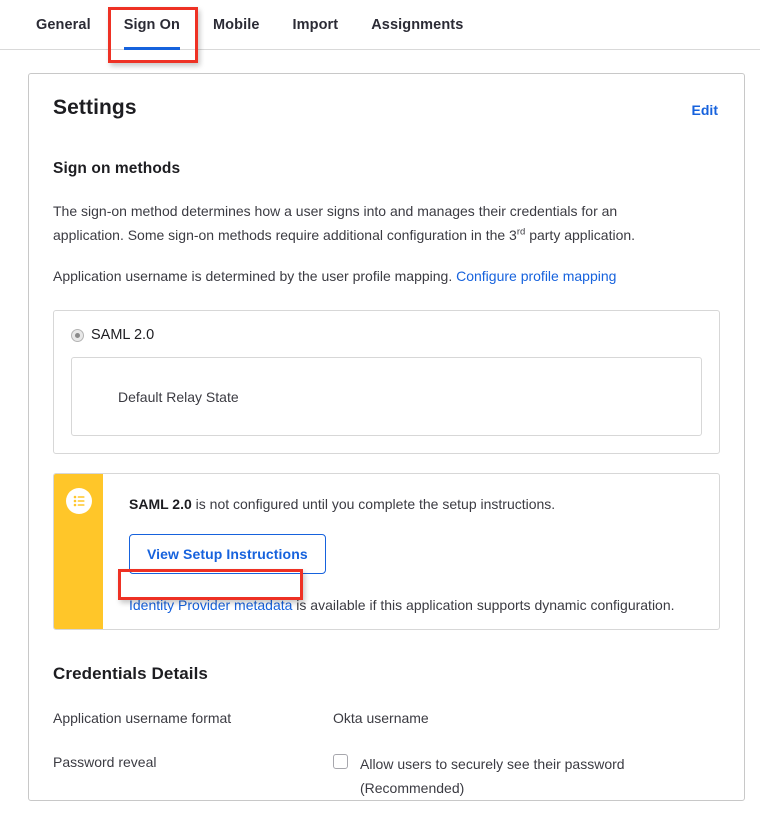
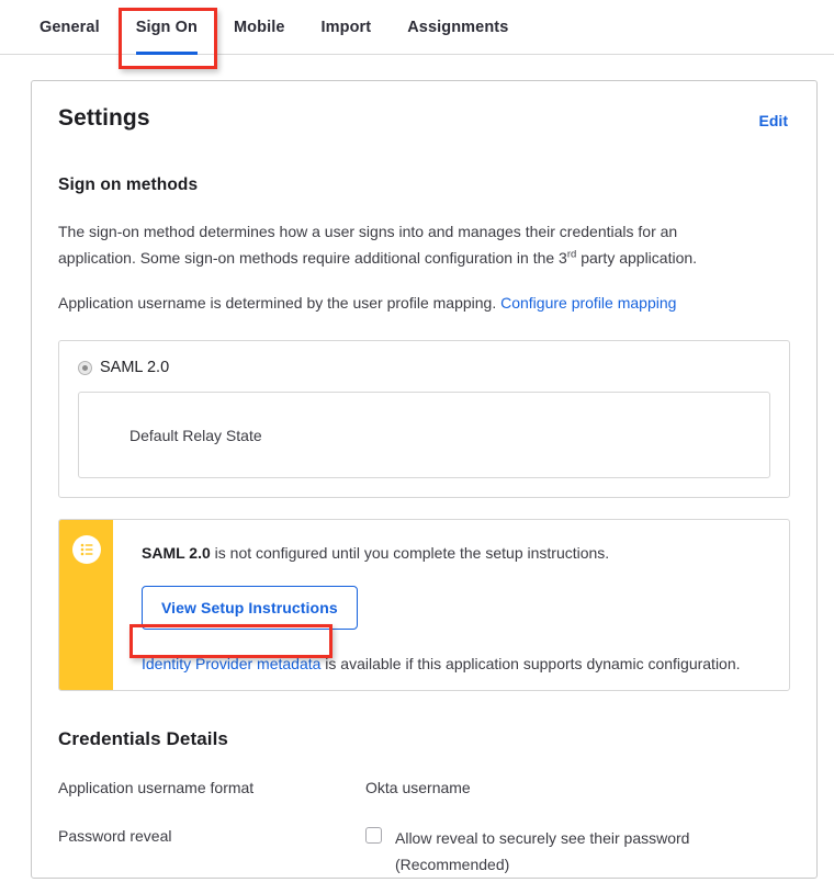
  General
  Sign On
  Mobile
  Import
  Assignments
  Settings
  Edit
  Sign on methods
  The sign-on method determines how a user signs into and manages their credentials for an application. Some sign-on methods require additional configuration in the 3rd party application.
  Application username is determined by the user profile mapping. Configure profile mapping
  SAML 2.0
  Default Relay State
  SAML 2.0 is not configured until you complete the setup instructions.
  View Setup Instructions
  Identity Provider metadata is available if this application supports dynamic configuration.
  Credentials Details
  Application username format
  Okta username
  Password reveal
- Allow users to securely see their password
+ Allow reveal to securely see their password
  (Recommended)
